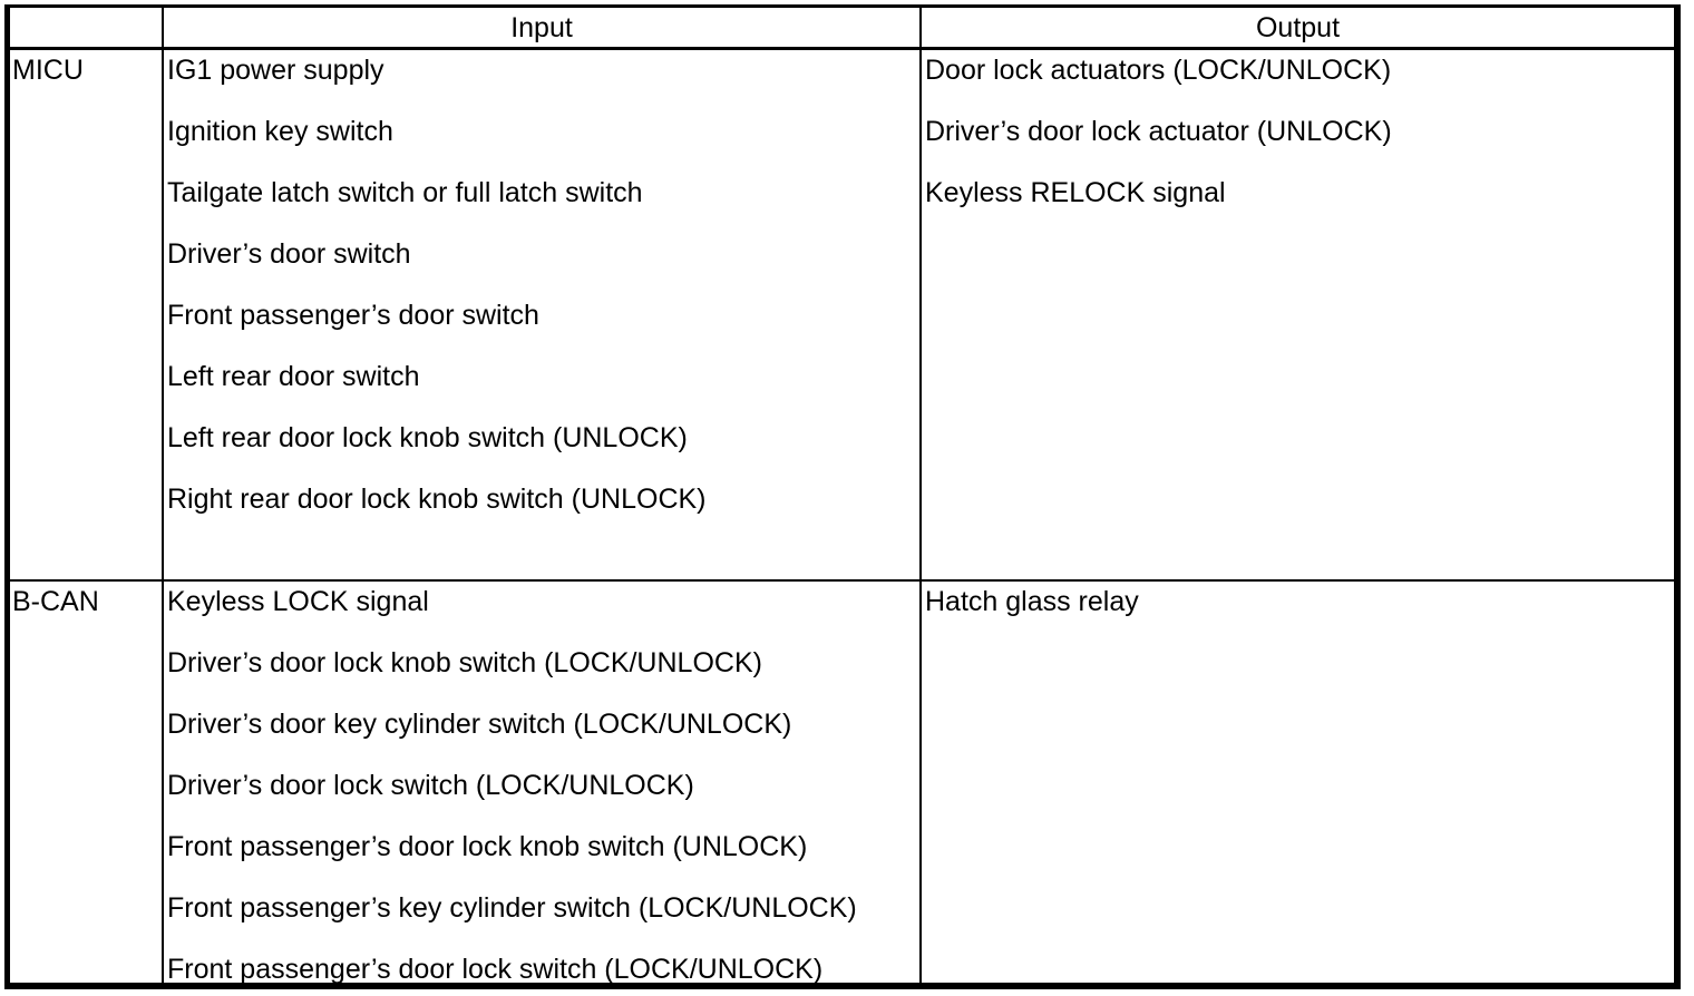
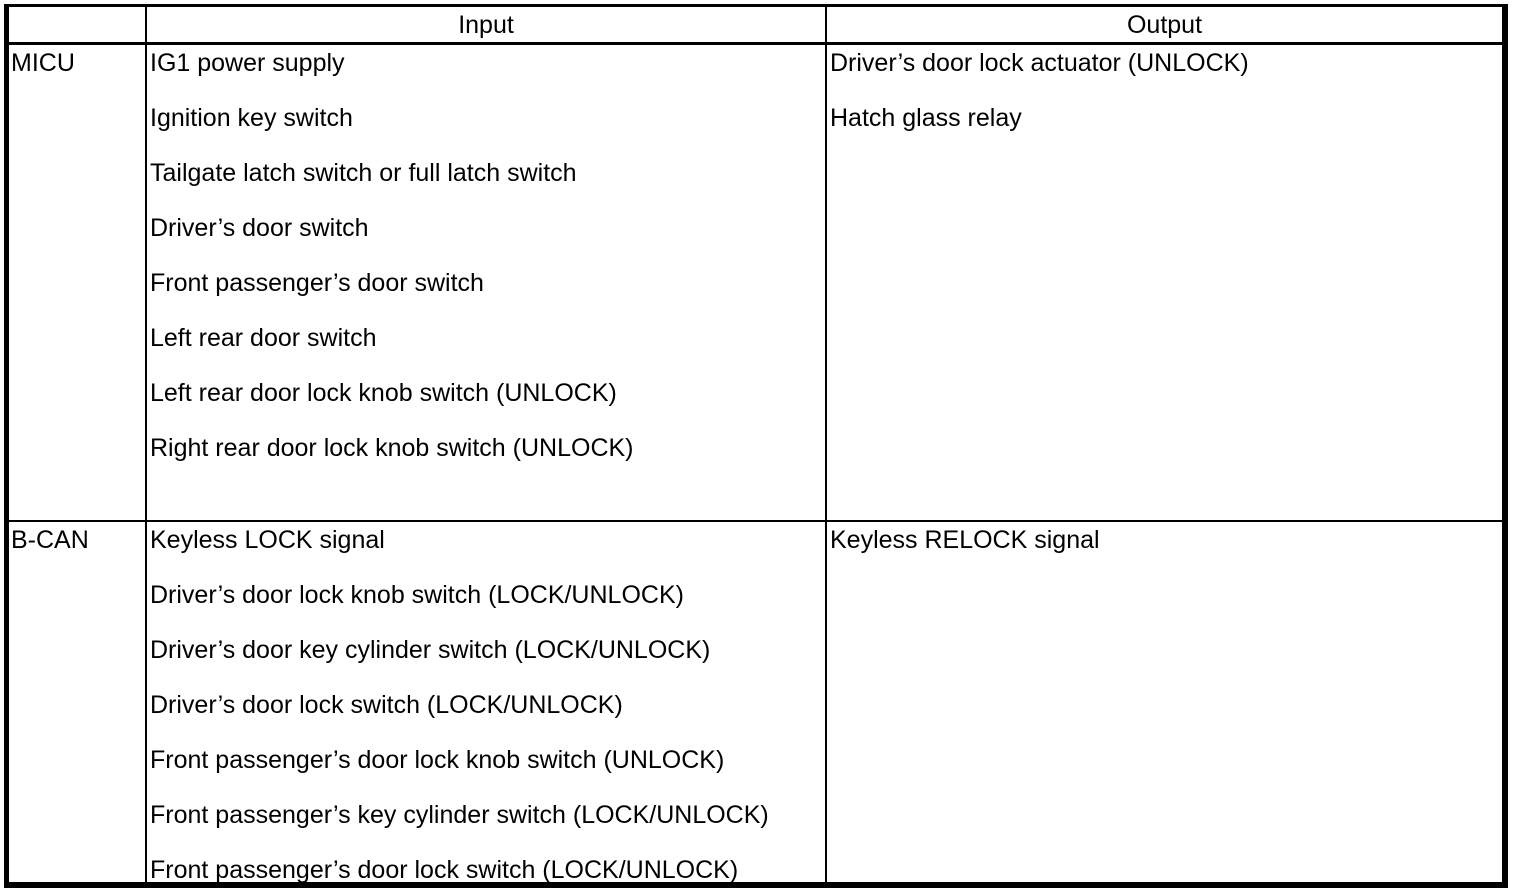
  Input
  Output
  MICU
  IG1 power supply
  Ignition key switch
  Tailgate latch switch or full latch switch
  Driver’s door switch
  Front passenger’s door switch
  Left rear door switch
  Left rear door lock knob switch (UNLOCK)
  Right rear door lock knob switch (UNLOCK)
- Door lock actuators (LOCK/UNLOCK)
  Driver’s door lock actuator (UNLOCK)
- Keyless RELOCK signal
+ Hatch glass relay
  B-CAN
  Keyless LOCK signal
  Driver’s door lock knob switch (LOCK/UNLOCK)
  Driver’s door key cylinder switch (LOCK/UNLOCK)
  Driver’s door lock switch (LOCK/UNLOCK)
  Front passenger’s door lock knob switch (UNLOCK)
  Front passenger’s key cylinder switch (LOCK/UNLOCK)
  Front passenger’s door lock switch (LOCK/UNLOCK)
- Hatch glass relay
+ Keyless RELOCK signal
